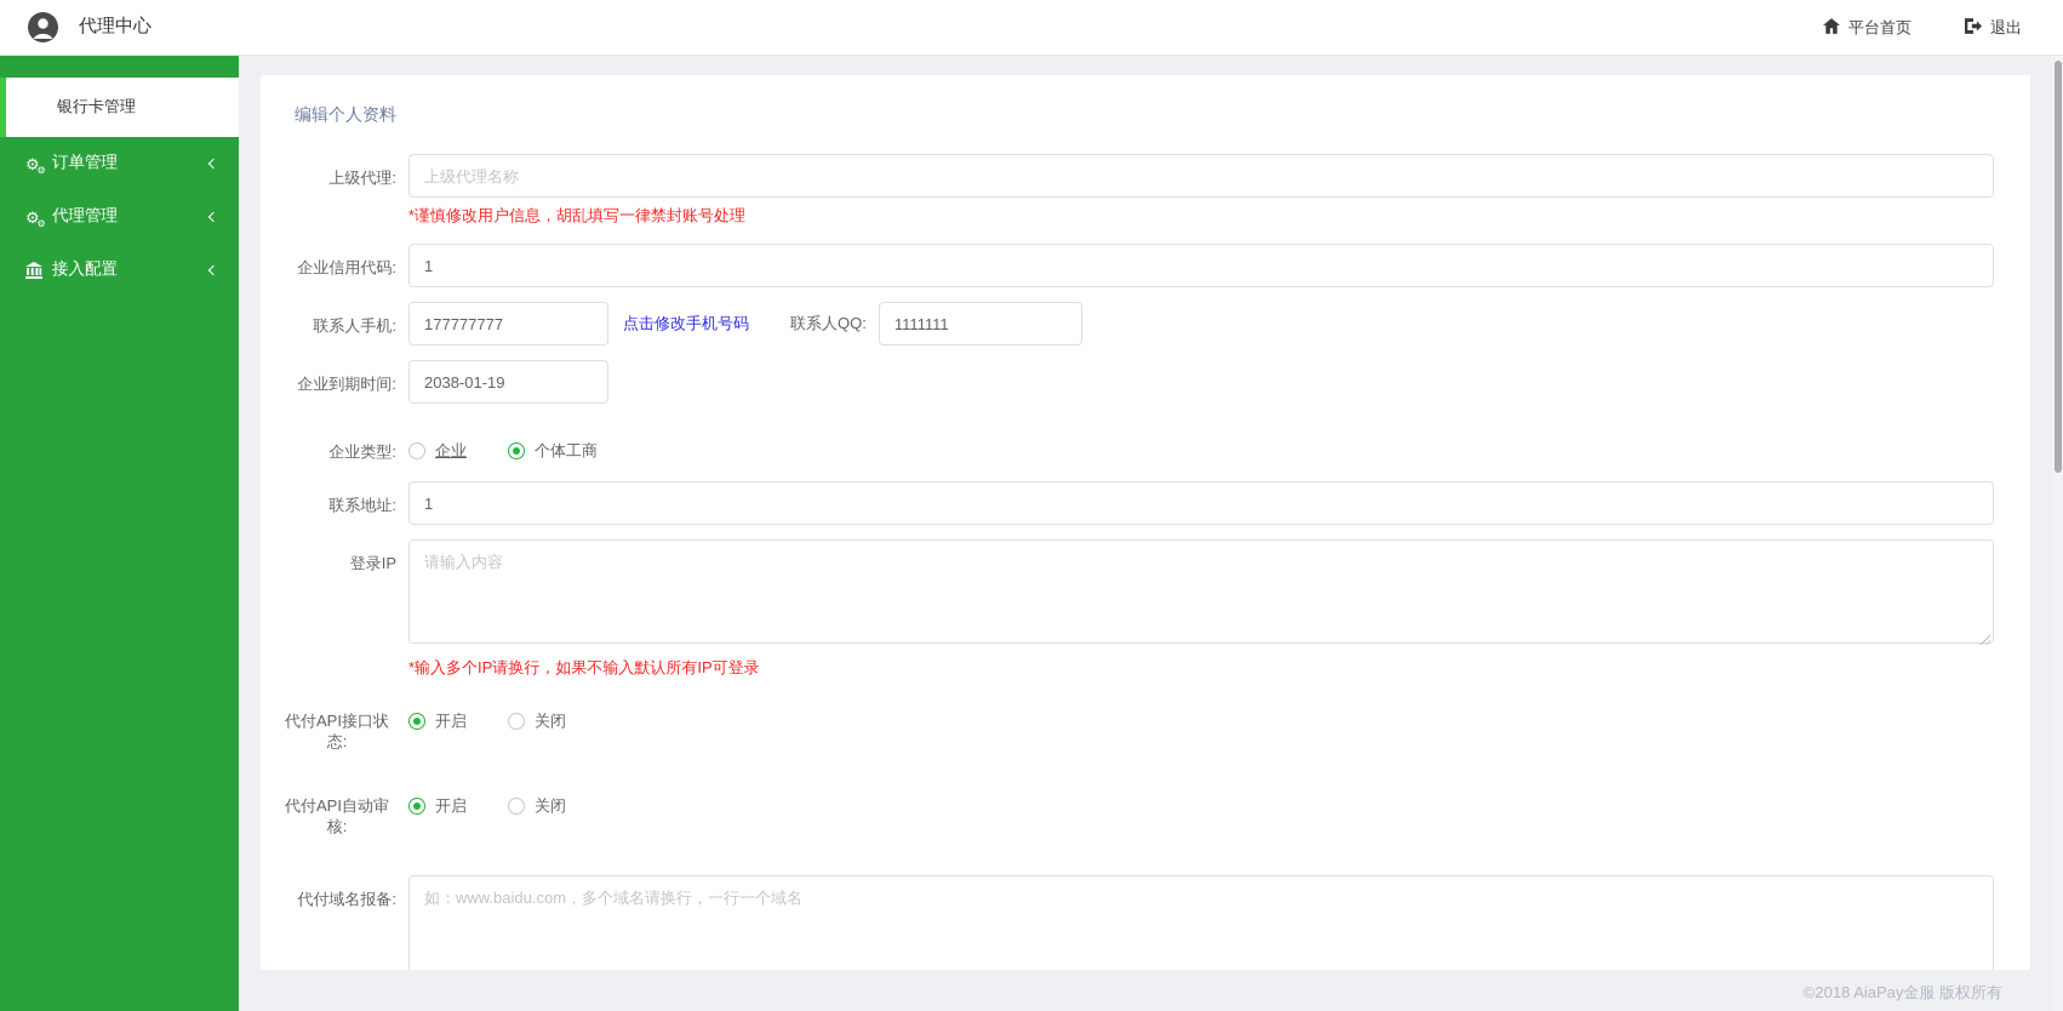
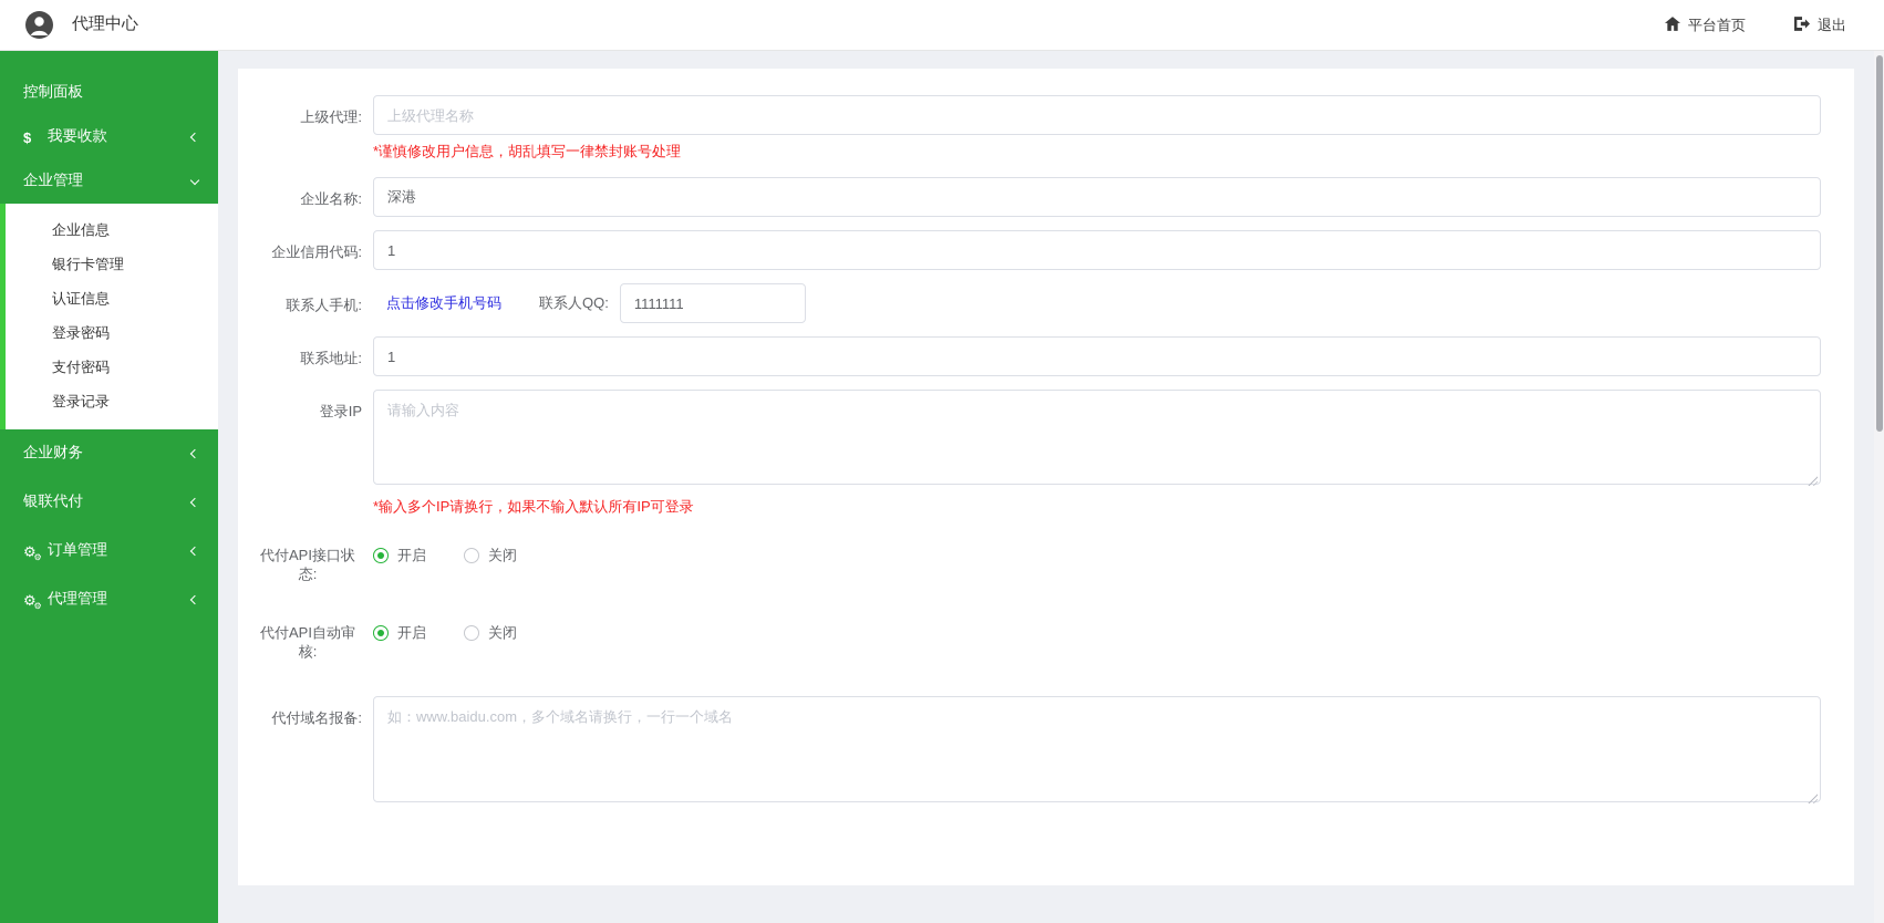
  代理中心
  平台首页
  退出
+ 控制面板
+ $
+ 我要收款
+ 企业管理
+ 企业信息
  银行卡管理
+ 认证信息
+ 登录密码
+ 支付密码
+ 登录记录
+ 企业财务
+ 银联代付
  ⚙
  ⚙
  订单管理
  ⚙
  ⚙
  代理管理
- 接入配置
- 编辑个人资料
  上级代理:
  上级代理名称
  *谨慎修改用户信息，胡乱填写一律禁封账号处理
+ 企业名称:
+ 深港
  企业信用代码:
  1
  联系人手机:
- 177777777
  点击修改手机号码
  联系人QQ:
  1111111
- 企业到期时间:
- 2038-01-19
- 企业类型:
- 企业
- 个体工商
  联系地址:
  1
  登录IP
  请输入内容
  *输入多个IP请换行，如果不输入默认所有IP可登录
  代付API接口状态:
  开启
  关闭
  代付API自动审核:
  开启
  关闭
  代付域名报备:
  如：www.baidu.com，多个域名请换行，一行一个域名
- ©2018 AiaPay金服 版权所有
